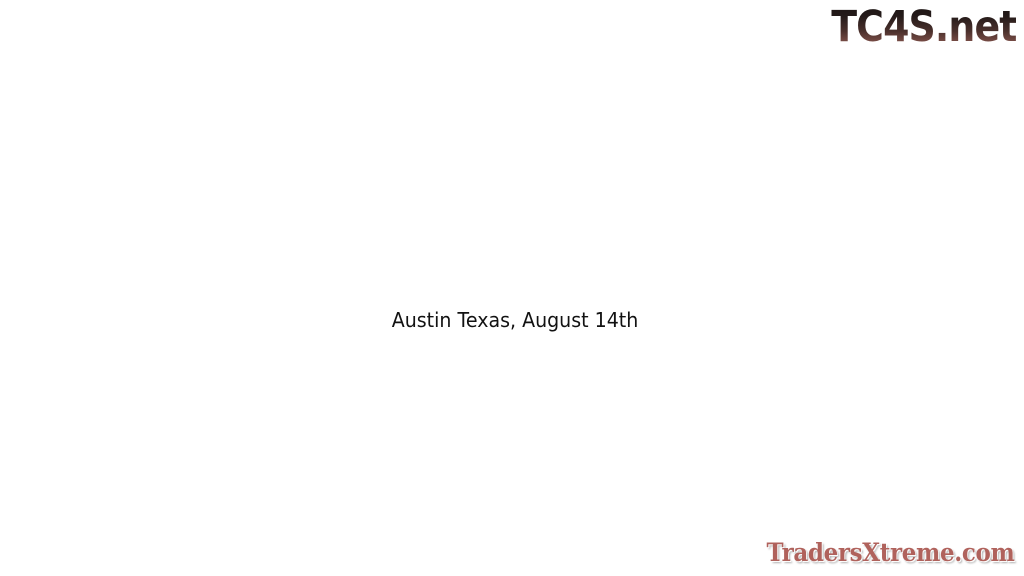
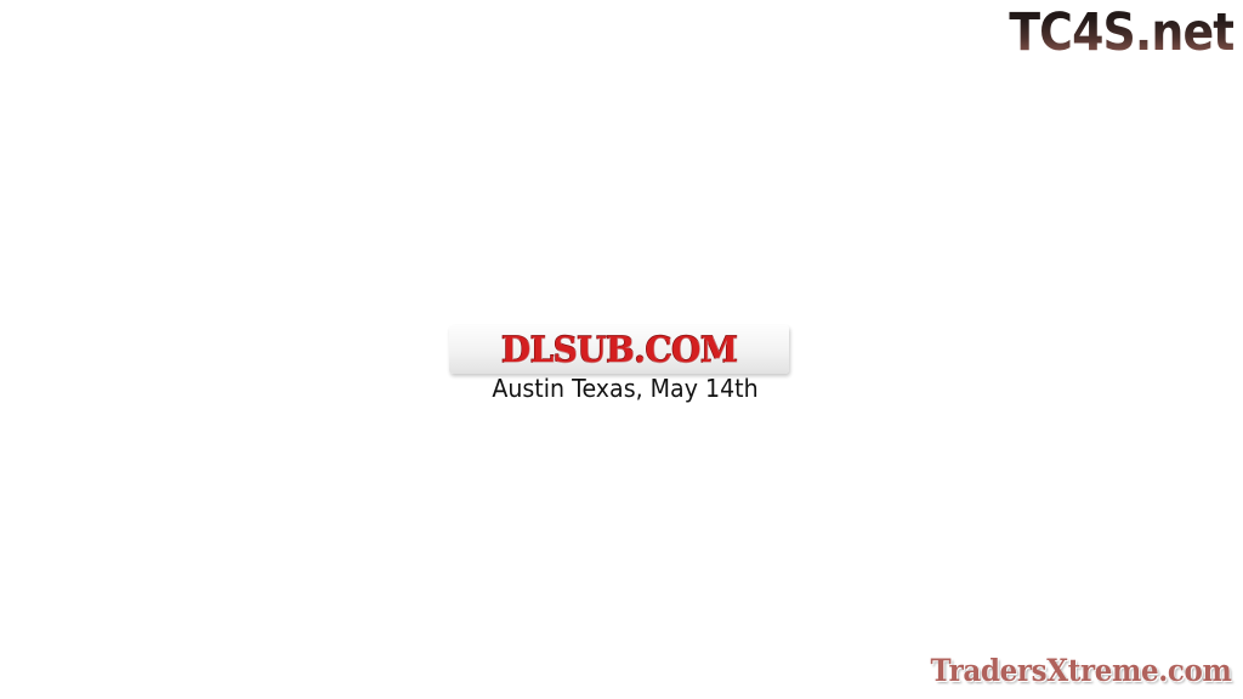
  TC4S.net
+ DLSUB.COM
- Austin Texas, August 14th
+ Austin Texas, May 14th
  TradersXtreme.com
